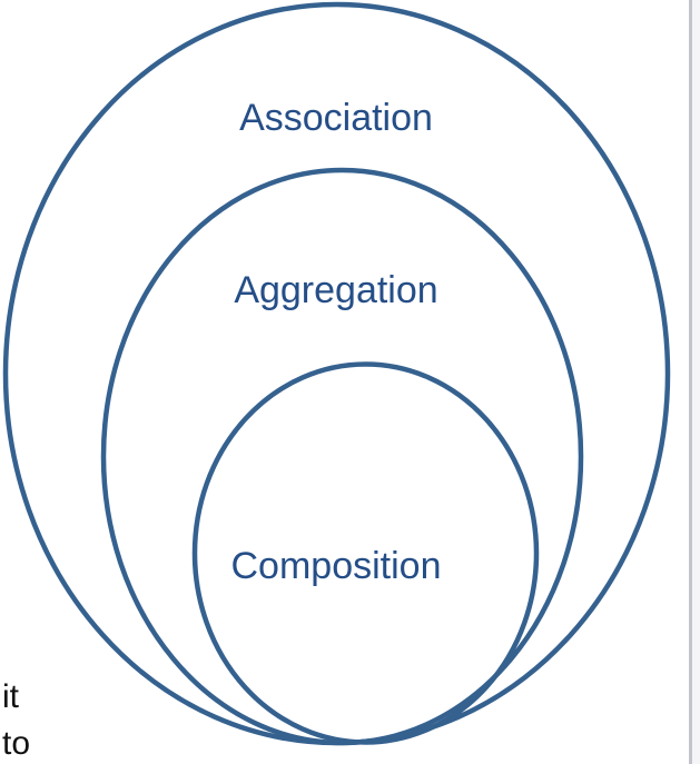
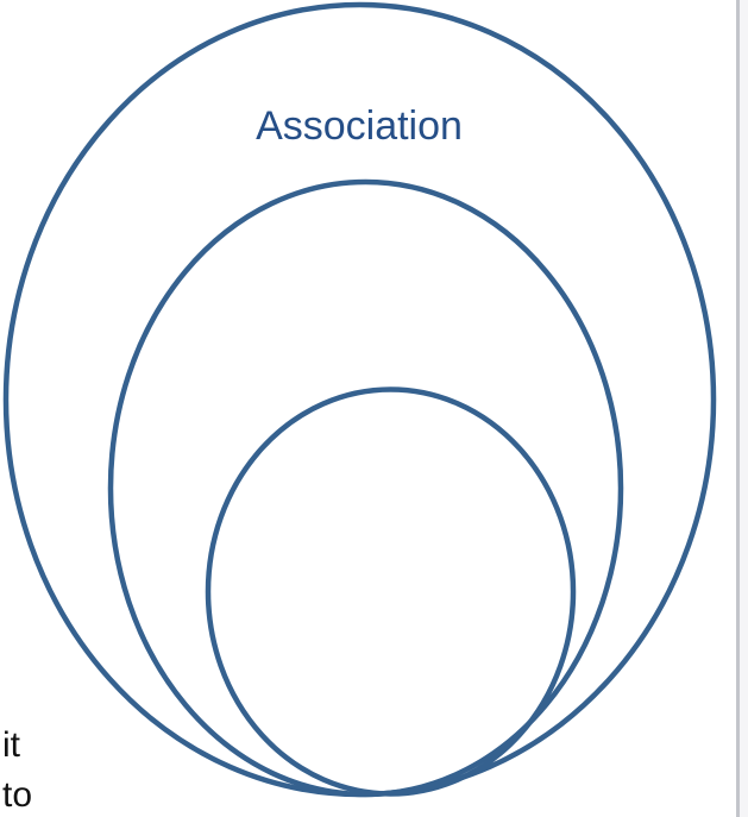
  Association
- Aggregation
- Composition
  it
  to
